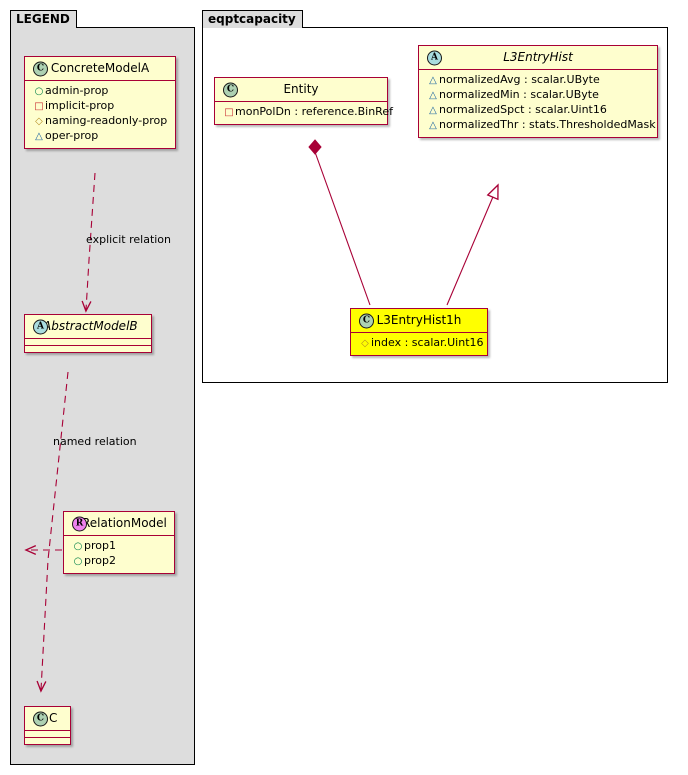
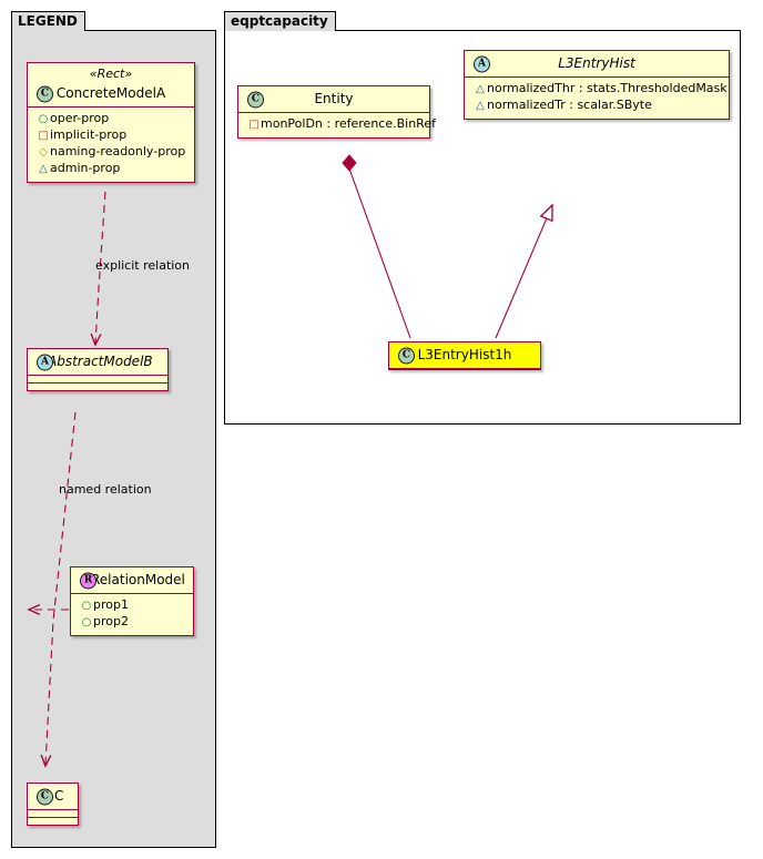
  LEGEND
  eqptcapacity
  explicit relation
  named relation
+ «Rect»
  C
  ConcreteModelA
- ○ admin-prop
+ ○ oper-prop
  □implicit-prop
  ◇ naming-readonly-prop
- △ oper-prop
+ △ admin-prop
  A
  bstractModelB
  R
  elationModel
  ○ prop1
  ○ prop2
  C
  C
  C
  Entity
  □monPolDn : reference.BinRef
  A
  L3EntryHist
- △ normalizedAvg : scalar.UByte
- △ normalizedMin : scalar.UByte
- △ normalizedSpct : scalar.Uint16
  △ normalizedThr : stats.ThresholdedMask
+ △ normalizedTr : scalar.SByte
  C
  L3EntryHist1h
- ◇ index : scalar.Uint16
